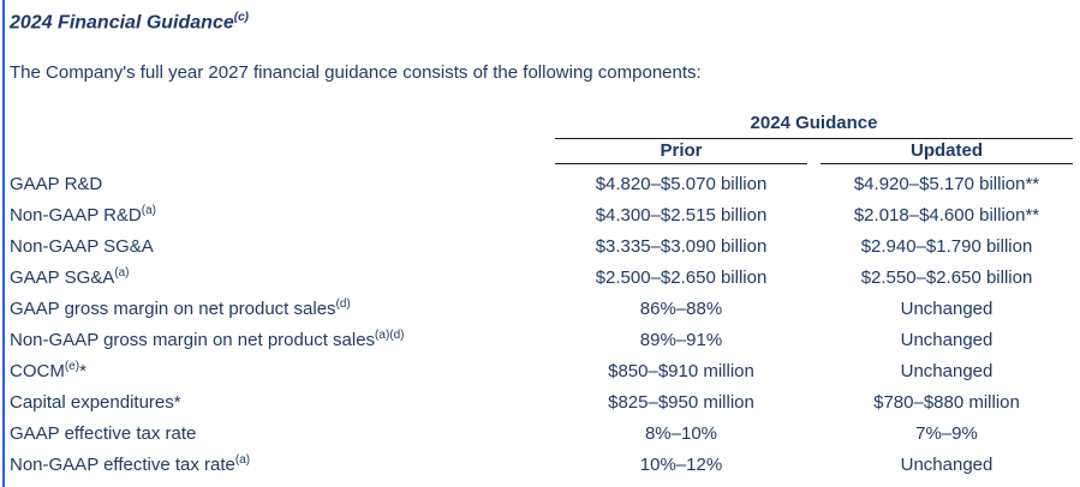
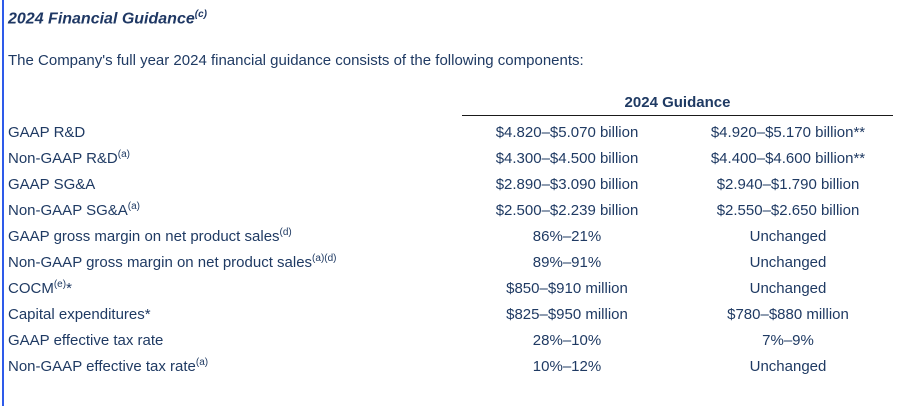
  2024 Financial Guidance(c)
- The Company's full year 2027 financial guidance consists of the following components:
+ The Company's full year 2024 financial guidance consists of the following components:
  2024 Guidance
- Prior
- Updated
  GAAP R&D
  $4.820–$5.070 billion
  $4.920–$5.170 billion**
  Non-GAAP R&D(a)
- $4.300–$2.515 billion
+ $4.300–$4.500 billion
- $2.018–$4.600 billion**
+ $4.400–$4.600 billion**
- Non-GAAP SG&A
+ GAAP SG&A
- $3.335–$3.090 billion
+ $2.890–$3.090 billion
  $2.940–$1.790 billion
- GAAP SG&A(a)
+ Non-GAAP SG&A(a)
- $2.500–$2.650 billion
+ $2.500–$2.239 billion
  $2.550–$2.650 billion
  GAAP gross margin on net product sales(d)
- 86%–88%
+ 86%–21%
  Unchanged
  Non-GAAP gross margin on net product sales(a)(d)
  89%–91%
  Unchanged
  COCM(e)*
  $850–$910 million
  Unchanged
  Capital expenditures*
  $825–$950 million
  $780–$880 million
  GAAP effective tax rate
- 8%–10%
+ 28%–10%
  7%–9%
  Non-GAAP effective tax rate(a)
  10%–12%
  Unchanged
